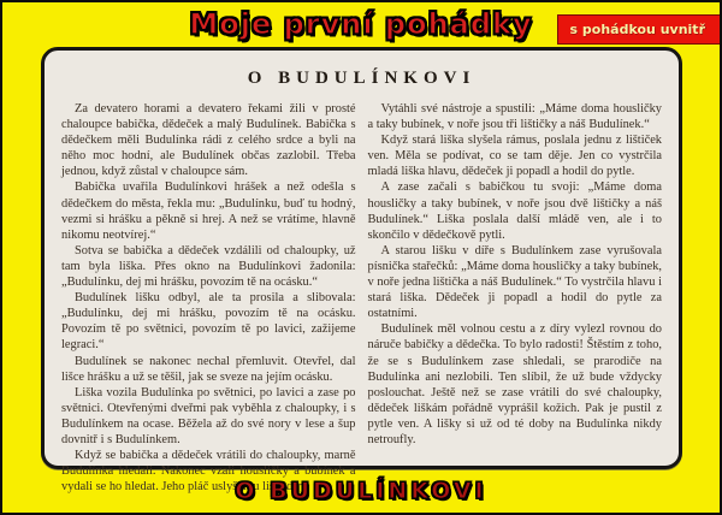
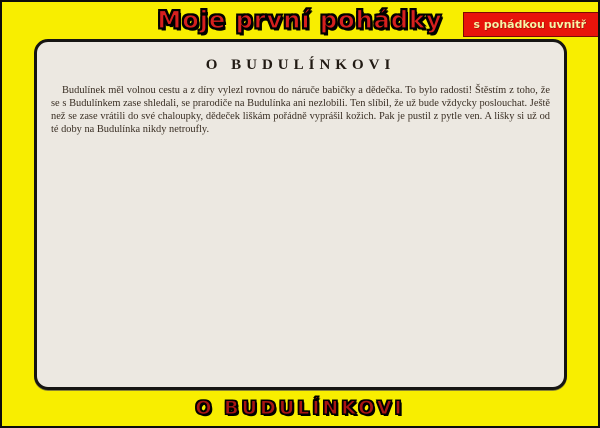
  Moje první pohádky
  s pohádkou uvnitř
  O BUDULÍNKOVI
- Za devatero horami a devatero řekami žili v prosté chaloupce babička, dědeček a malý Budulínek. Babička s dědečkem měli Budulínka rádi z celého srdce a byli na něho moc hodní, ale Budulínek občas zazlobil. Třeba jednou, když zůstal v chaloupce sám.
- Babička uvařila Budulínkovi hrášek a než odešla s dědečkem do města, řekla mu: „Budulínku, buď tu hodný, vezmi si hrášku a pěkně si hrej. A než se vrátíme, hlavně nikomu neotvírej.“
- Sotva se babička a dědeček vzdálili od chaloupky, už tam byla liška. Přes okno na Budulínkovi žadonila: „Budulínku, dej mi hrášku, povozím tě na ocásku.“
- Budulínek lišku odbyl, ale ta prosila a slibovala: „Budulínku, dej mi hrášku, povozím tě na ocásku. Povozím tě po světnici, povozím tě po lavici, zažijeme legraci.“
- Budulínek se nakonec nechal přemluvit. Otevřel, dal lišce hrášku a už se těšil, jak se sveze na jejím ocásku.
- Liška vozila Budulínka po světnici, po lavici a zase po světnici. Otevřenými dveřmi pak vyběhla z chaloupky, i s Budulínkem na ocase. Běžela až do své nory v lese a šup dovnitř i s Budulínkem.
- Když se babička a dědeček vrátili do chaloupky, marně Budulínka hledali. Nakonec vzali housličky a bubínek a vydali se ho hledat. Jeho pláč uslyšeli u liščí díry.
- Vytáhli své nástroje a spustili: „Máme doma housličky a taky bubínek, v noře jsou tři lištičky a náš Budulínek.“
- Když stará liška slyšela rámus, poslala jednu z lištiček ven. Měla se podívat, co se tam děje. Jen co vystrčila mladá liška hlavu, dědeček ji popadl a hodil do pytle.
- A zase začali s babičkou tu svoji: „Máme doma housličky a taky bubínek, v noře jsou dvě lištičky a náš Budulínek.“ Liška poslala další mládě ven, ale i to skončilo v dědečkově pytli.
- A starou lišku v díře s Budulínkem zase vyrušovala písnička stařečků: „Máme doma housličky a taky bubínek, v noře jedna lištička a náš Budulínek.“ To vystrčila hlavu i stará liška. Dědeček ji popadl a hodil do pytle za ostatními.
  Budulínek měl volnou cestu a z díry vylezl rovnou do náruče babičky a dědečka. To bylo radosti! Štěstím z toho, že se s Budulínkem zase shledali, se prarodiče na Budulínka ani nezlobili. Ten slíbil, že už bude vždycky poslouchat. Ještě než se zase vrátili do své chaloupky, dědeček liškám pořádně vyprášil kožich. Pak je pustil z pytle ven. A lišky si už od té doby na Budulínka nikdy netroufly.
  O BUDULÍNKOVI
